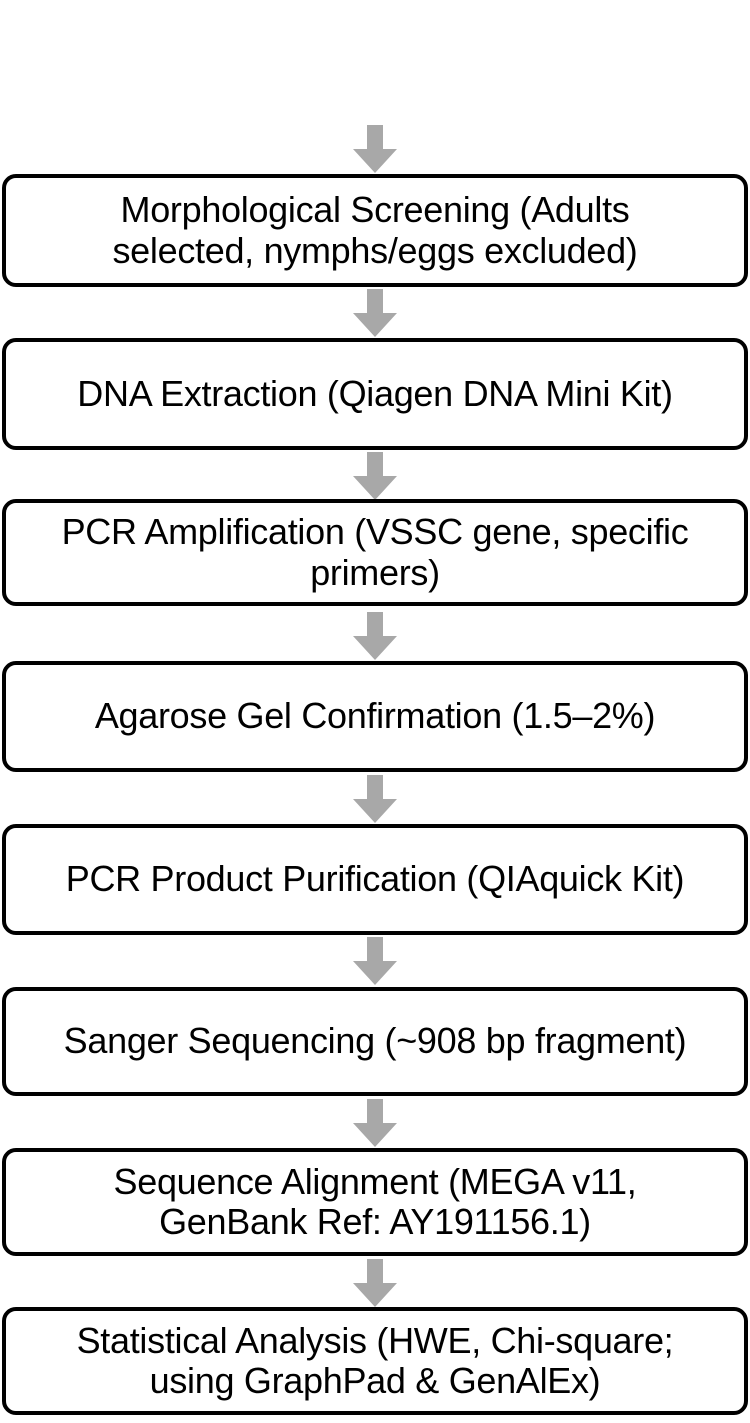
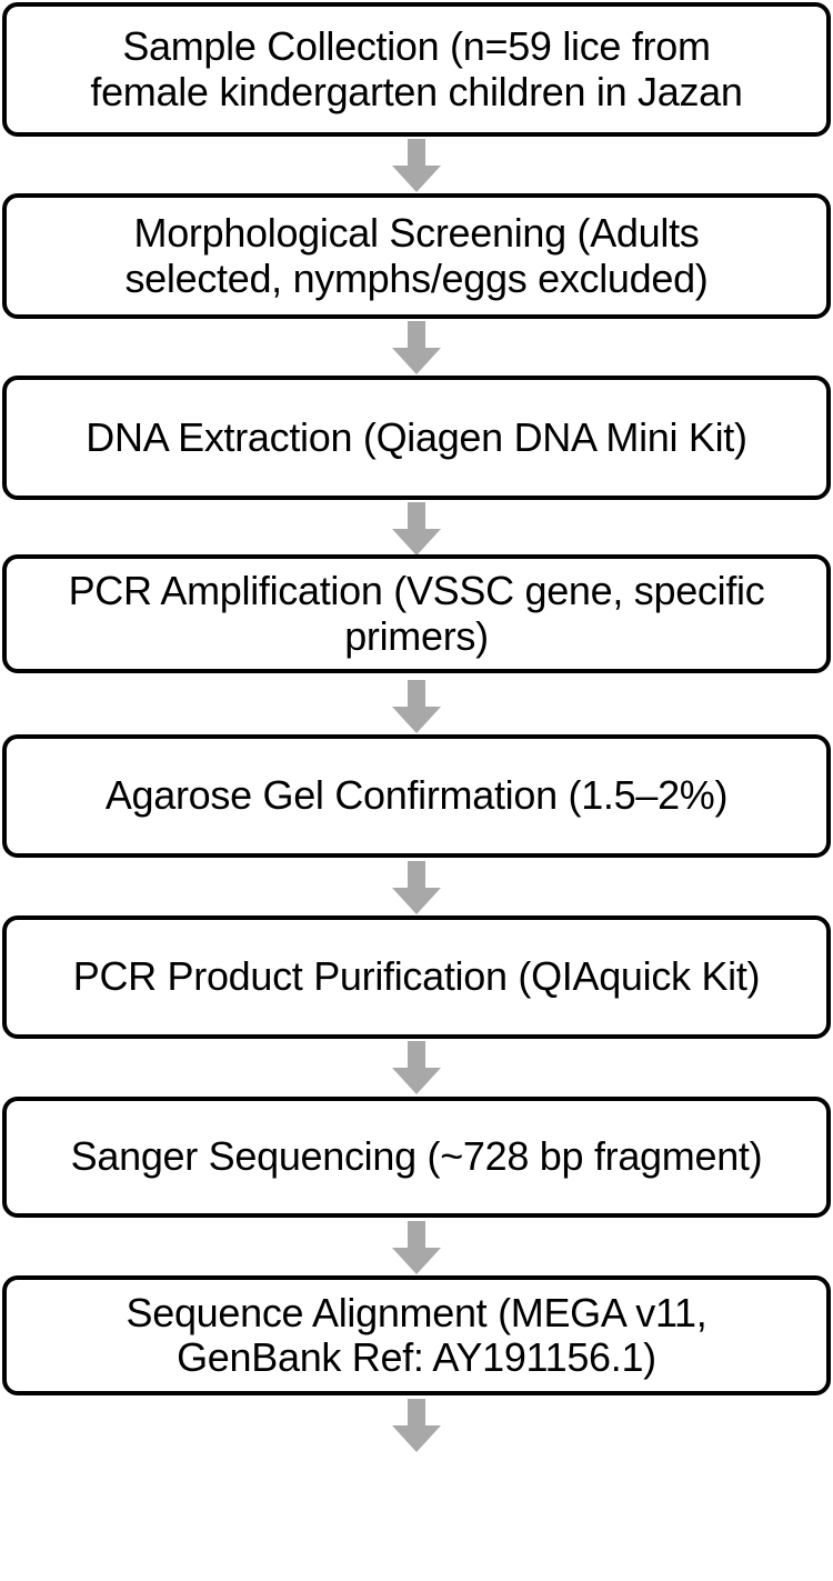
+ Sample Collection (n=59 lice from
+ female kindergarten children in Jazan
  Morphological Screening (Adults
  selected, nymphs/eggs excluded)
  DNA Extraction (Qiagen DNA Mini Kit)
  PCR Amplification (VSSC gene, specific
  primers)
  Agarose Gel Confirmation (1.5–2%)
  PCR Product Purification (QIAquick Kit)
- Sanger Sequencing (~908 bp fragment)
+ Sanger Sequencing (~728 bp fragment)
  Sequence Alignment (MEGA v11,
  GenBank Ref: AY191156.1)
- Statistical Analysis (HWE, Chi-square;
- using GraphPad & GenAlEx)
